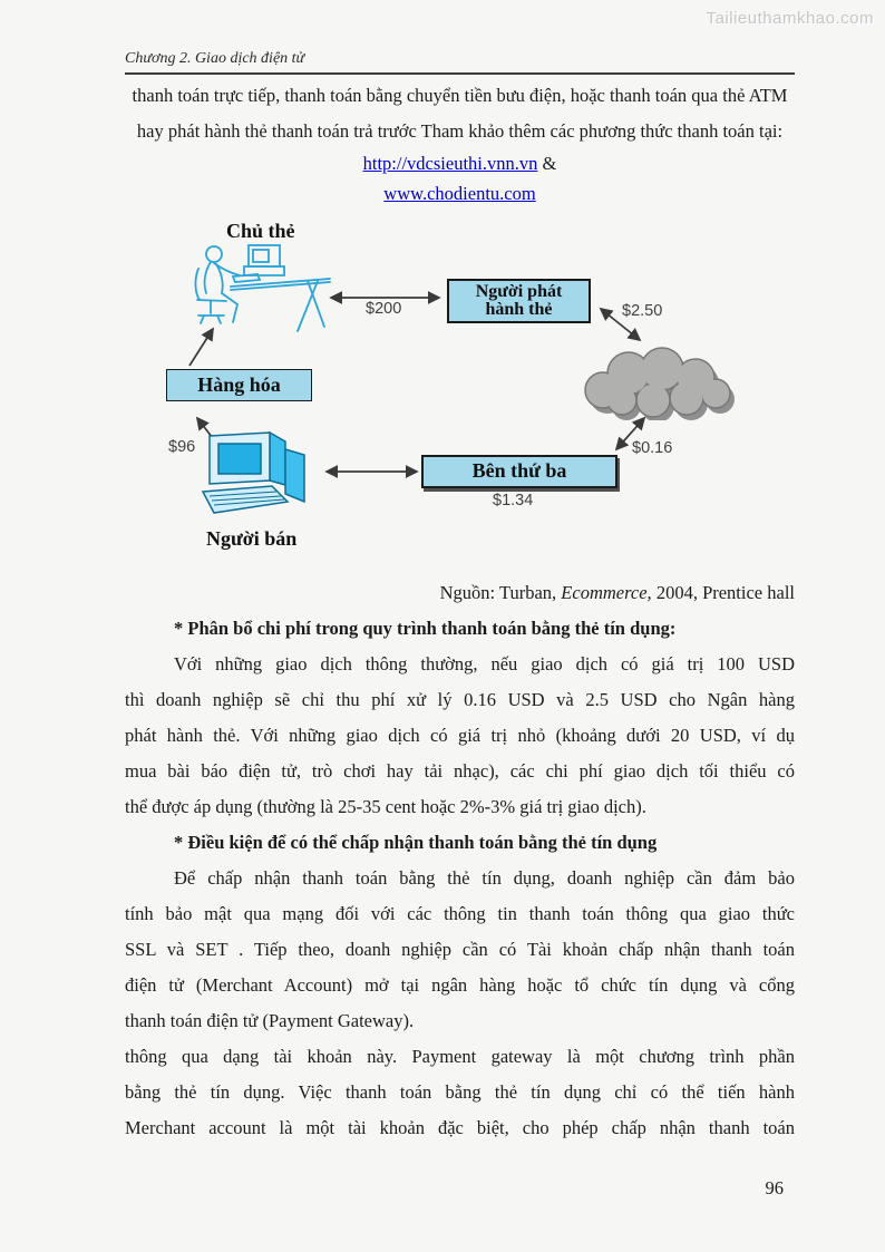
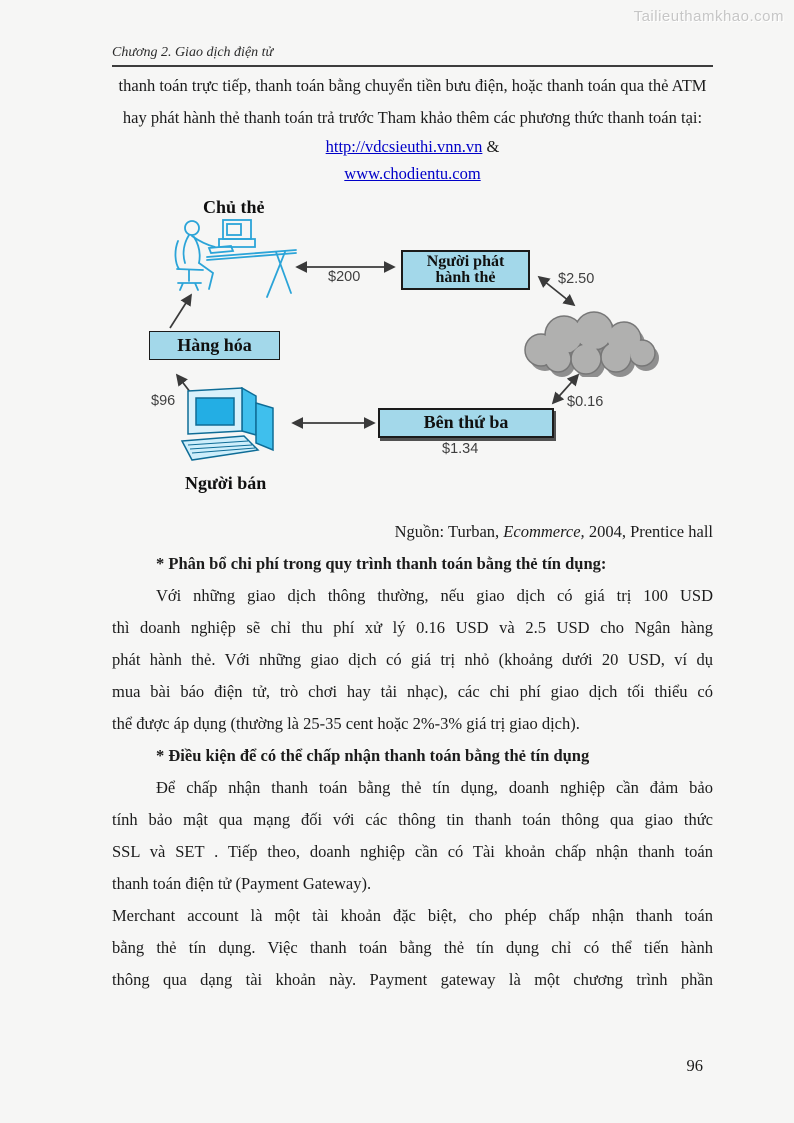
  Tailieuthamkhao.com
  Chương 2. Giao dịch điện tử
  thanh toán trực tiếp, thanh toán bằng chuyển tiền bưu điện, hoặc thanh toán qua thẻ ATM
  hay phát hành thẻ thanh toán trả trước Tham khảo thêm các phương thức thanh toán tại:
  http://vdcsieuthi.vnn.vn &
  www.chodientu.com
  Chủ thẻ
  Người phát
  hành thẻ
  $200
  $2.50
  Hàng hóa
  $96
  Người bán
  Bên thứ ba
  $1.34
  $0.16
  Nguồn: Turban, Ecommerce, 2004, Prentice hall
  * Phân bổ chi phí trong quy trình thanh toán bằng thẻ tín dụng:
  Với những giao dịch thông thường, nếu giao dịch có giá trị 100 USD
  thì doanh nghiệp sẽ chỉ thu phí xử lý 0.16 USD và 2.5 USD cho Ngân hàng
  phát hành thẻ. Với những giao dịch có giá trị nhỏ (khoảng dưới 20 USD, ví dụ
  mua bài báo điện tử, trò chơi hay tải nhạc), các chi phí giao dịch tối thiểu có
  thể được áp dụng (thường là 25-35 cent hoặc 2%-3% giá trị giao dịch).
  * Điều kiện để có thể chấp nhận thanh toán bằng thẻ tín dụng
  Để chấp nhận thanh toán bằng thẻ tín dụng, doanh nghiệp cần đảm bảo
  tính bảo mật qua mạng đối với các thông tin thanh toán thông qua giao thức
  SSL và SET . Tiếp theo, doanh nghiệp cần có Tài khoản chấp nhận thanh toán
- điện tử (Merchant Account) mở tại ngân hàng hoặc tổ chức tín dụng và cổng
  thanh toán điện tử (Payment Gateway).
- thông qua dạng tài khoản này. Payment gateway là một chương trình phần
+ Merchant account là một tài khoản đặc biệt, cho phép chấp nhận thanh toán
  bằng thẻ tín dụng. Việc thanh toán bằng thẻ tín dụng chỉ có thể tiến hành
- Merchant account là một tài khoản đặc biệt, cho phép chấp nhận thanh toán
+ thông qua dạng tài khoản này. Payment gateway là một chương trình phần
  96
